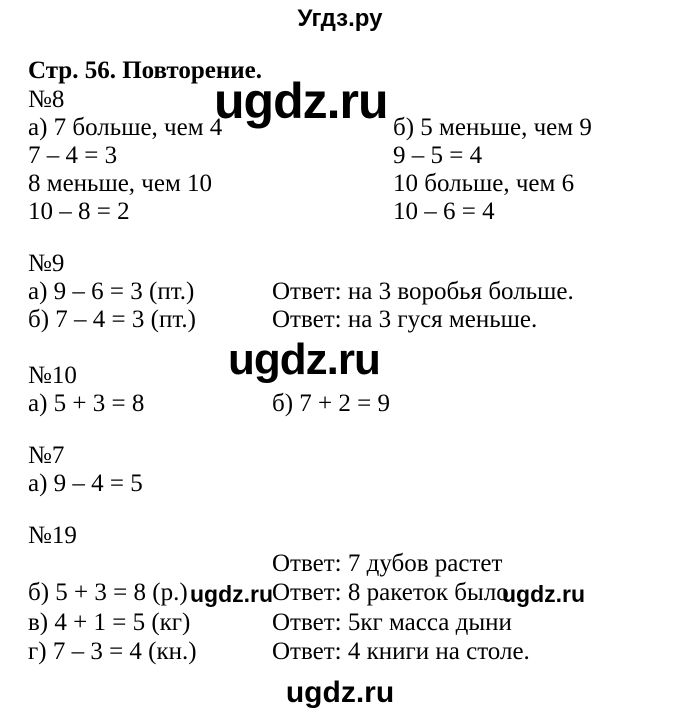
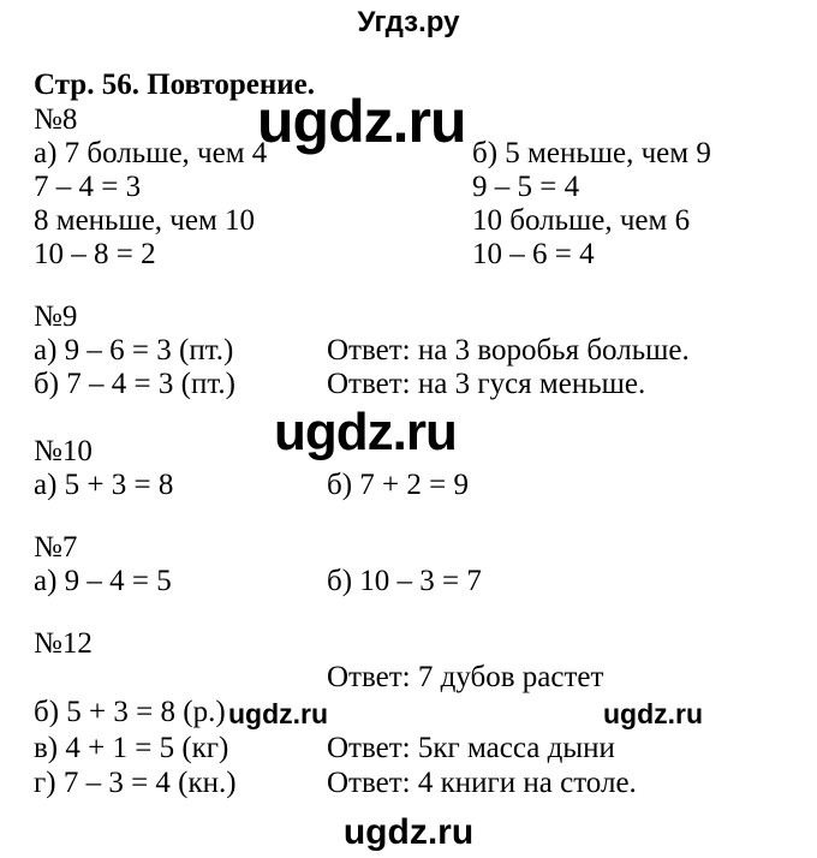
  Угдз.ру
  Стр. 56. Повторение.
  ugdz.ru
  №8
  а) 7 больше, чем 4
  б) 5 меньше, чем 9
  7 – 4 = 3
  9 – 5 = 4
  8 меньше, чем 10
  10 больше, чем 6
  10 – 8 = 2
  10 – 6 = 4
  №9
  а) 9 – 6 = 3 (пт.)
  Ответ: на 3 воробья больше.
  б) 7 – 4 = 3 (пт.)
  Ответ: на 3 гуся меньше.
  ugdz.ru
  №10
  а) 5 + 3 = 8
  б) 7 + 2 = 9
  №7
  а) 9 – 4 = 5
+ б) 10 – 3 = 7
- №19
+ №12
  Ответ: 7 дубов растет
  б) 5 + 3 = 8 (р.)
  ugdz.ru
- Ответ: 8 ракеток было
  ugdz.ru
  в) 4 + 1 = 5 (кг)
  Ответ: 5кг масса дыни
  г) 7 – 3 = 4 (кн.)
  Ответ: 4 книги на столе.
  ugdz.ru
